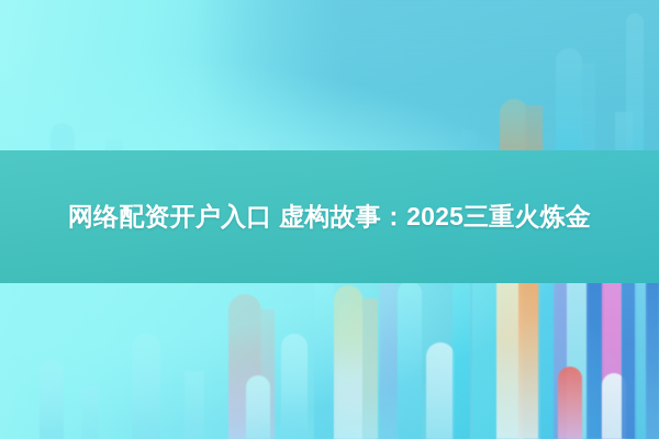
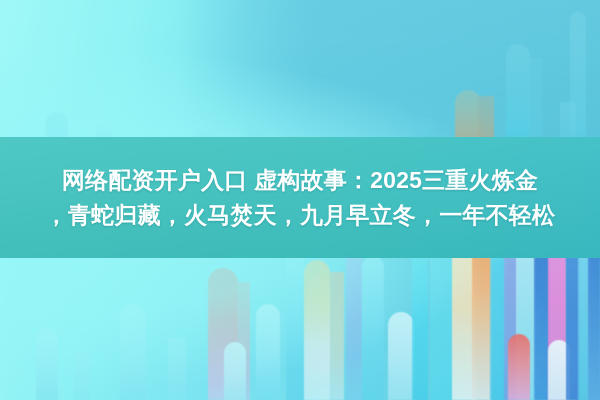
  网络配资开户入口 虚构故事：2025三重火炼金
+ ，青蛇归藏，火马焚天，九月早立冬，一年不轻松
